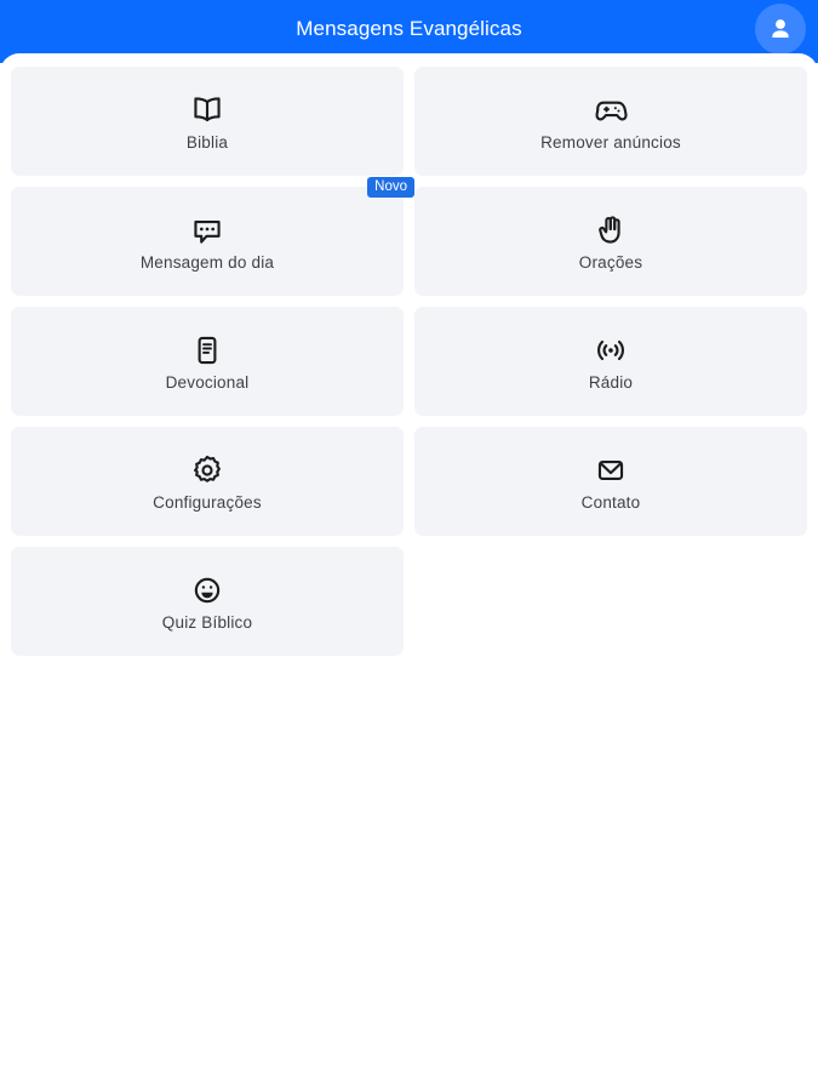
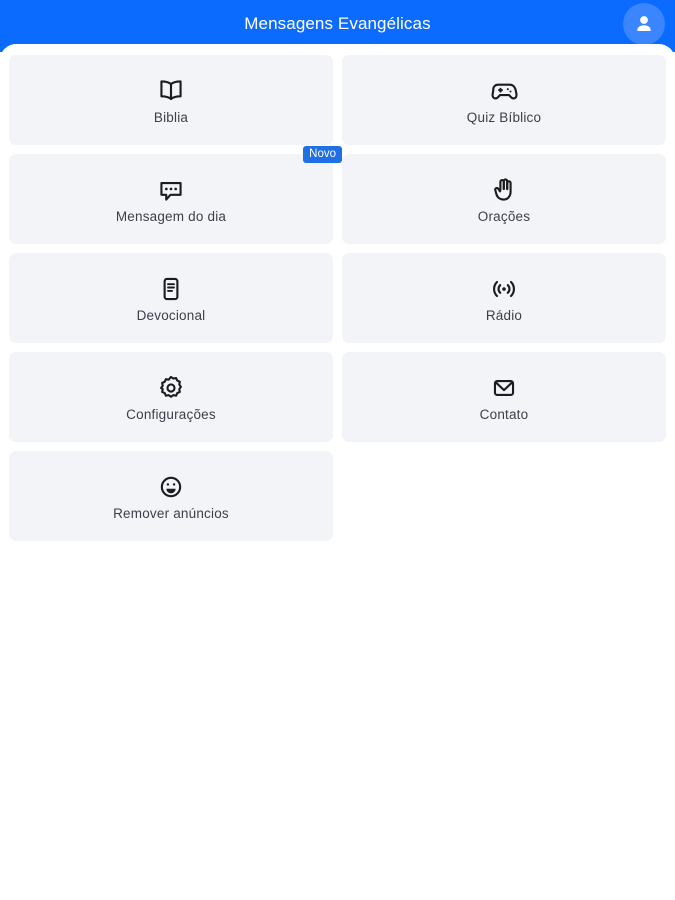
  Mensagens Evangélicas
  Biblia
- Remover anúncios
+ Quiz Bíblico
  Novo
  Mensagem do dia
  Orações
  Devocional
  Rádio
  Configurações
  Contato
- Quiz Bíblico
+ Remover anúncios
